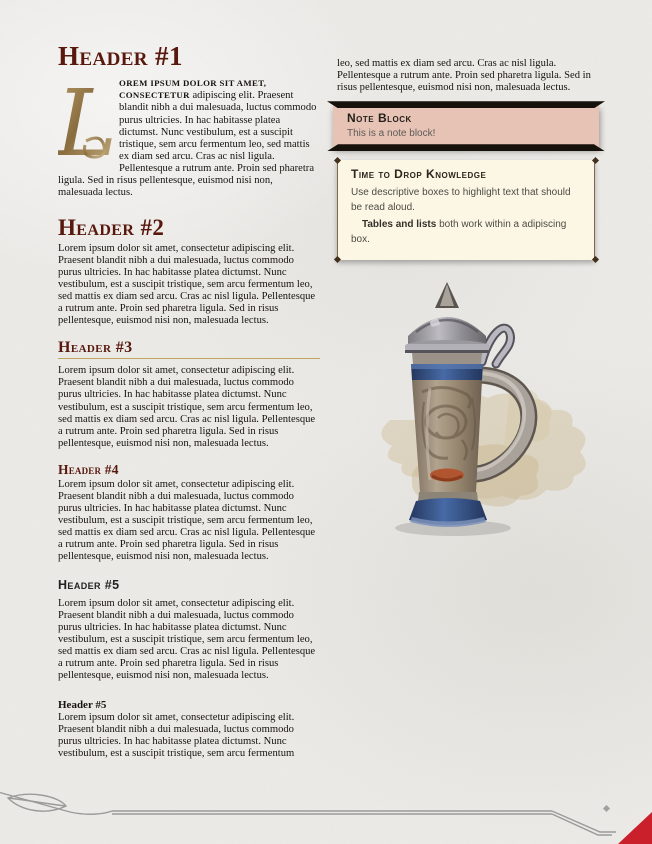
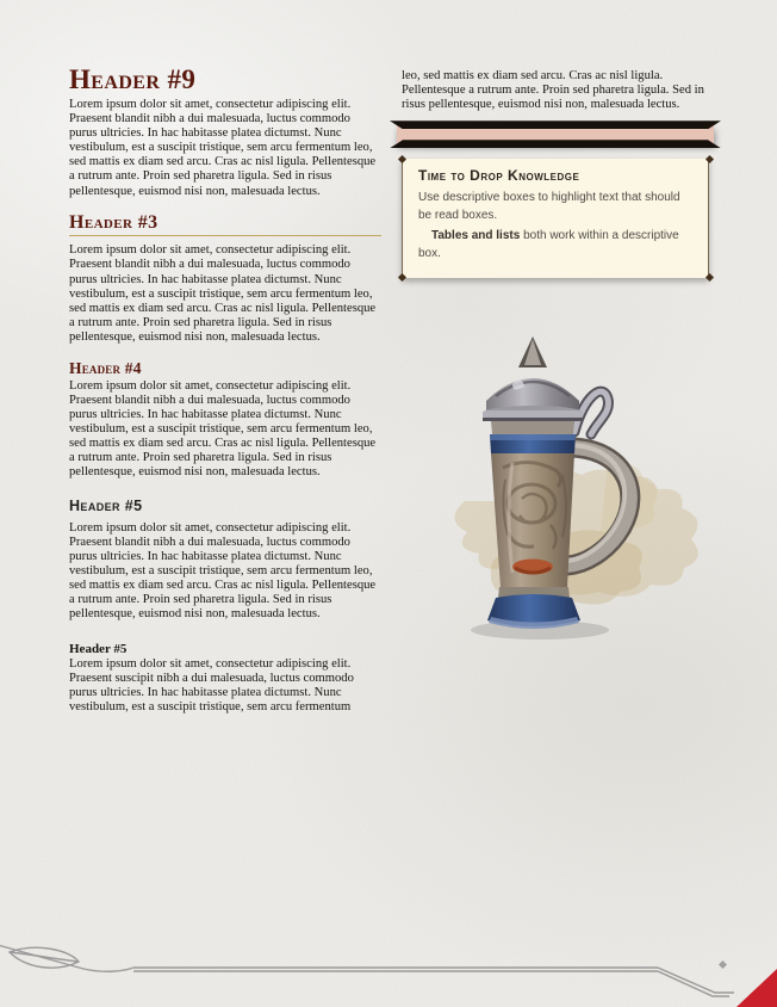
- Header #1
- L
- OREM IPSUM DOLOR SIT AMET, CONSECTETUR adipiscing elit. Praesent blandit nibh a dui malesuada, luctus commodo purus ultricies. In hac habitasse platea dictumst. Nunc vestibulum, est a suscipit tristique, sem arcu fermentum leo, sed mattis ex diam sed arcu. Cras ac nisl ligula. Pellentesque a rutrum ante. Proin sed pharetra ligula. Sed in risus pellentesque, euismod nisi non, malesuada lectus.
- Header #2
+ Header #9
  Lorem ipsum dolor sit amet, consectetur adipiscing elit. Praesent blandit nibh a dui malesuada, luctus commodo purus ultricies. In hac habitasse platea dictumst. Nunc vestibulum, est a suscipit tristique, sem arcu fermentum leo, sed mattis ex diam sed arcu. Cras ac nisl ligula. Pellentesque a rutrum ante. Proin sed pharetra ligula. Sed in risus pellentesque, euismod nisi non, malesuada lectus.
  Header #3
  Lorem ipsum dolor sit amet, consectetur adipiscing elit. Praesent blandit nibh a dui malesuada, luctus commodo purus ultricies. In hac habitasse platea dictumst. Nunc vestibulum, est a suscipit tristique, sem arcu fermentum leo, sed mattis ex diam sed arcu. Cras ac nisl ligula. Pellentesque a rutrum ante. Proin sed pharetra ligula. Sed in risus pellentesque, euismod nisi non, malesuada lectus.
  Header #4
  Lorem ipsum dolor sit amet, consectetur adipiscing elit. Praesent blandit nibh a dui malesuada, luctus commodo purus ultricies. In hac habitasse platea dictumst. Nunc vestibulum, est a suscipit tristique, sem arcu fermentum leo, sed mattis ex diam sed arcu. Cras ac nisl ligula. Pellentesque a rutrum ante. Proin sed pharetra ligula. Sed in risus pellentesque, euismod nisi non, malesuada lectus.
  Header #5
  Lorem ipsum dolor sit amet, consectetur adipiscing elit. Praesent blandit nibh a dui malesuada, luctus commodo purus ultricies. In hac habitasse platea dictumst. Nunc vestibulum, est a suscipit tristique, sem arcu fermentum leo, sed mattis ex diam sed arcu. Cras ac nisl ligula. Pellentesque a rutrum ante. Proin sed pharetra ligula. Sed in risus pellentesque, euismod nisi non, malesuada lectus.
  Header #5
- Lorem ipsum dolor sit amet, consectetur adipiscing elit. Praesent blandit nibh a dui malesuada, luctus commodo purus ultricies. In hac habitasse platea dictumst. Nunc vestibulum, est a suscipit tristique, sem arcu fermentum
+ Lorem ipsum dolor sit amet, consectetur adipiscing elit. Praesent suscipit nibh a dui malesuada, luctus commodo purus ultricies. In hac habitasse platea dictumst. Nunc vestibulum, est a suscipit tristique, sem arcu fermentum
  leo, sed mattis ex diam sed arcu. Cras ac nisl ligula. Pellentesque a rutrum ante. Proin sed pharetra ligula. Sed in risus pellentesque, euismod nisi non, malesuada lectus.
- Note Block
- This is a note block!
  Time to Drop Knowledge
- Use descriptive boxes to highlight text that should be read aloud.
+ Use descriptive boxes to highlight text that should be read boxes.
- Tables and lists both work within a adipiscing box.
+ Tables and lists both work within a descriptive box.
